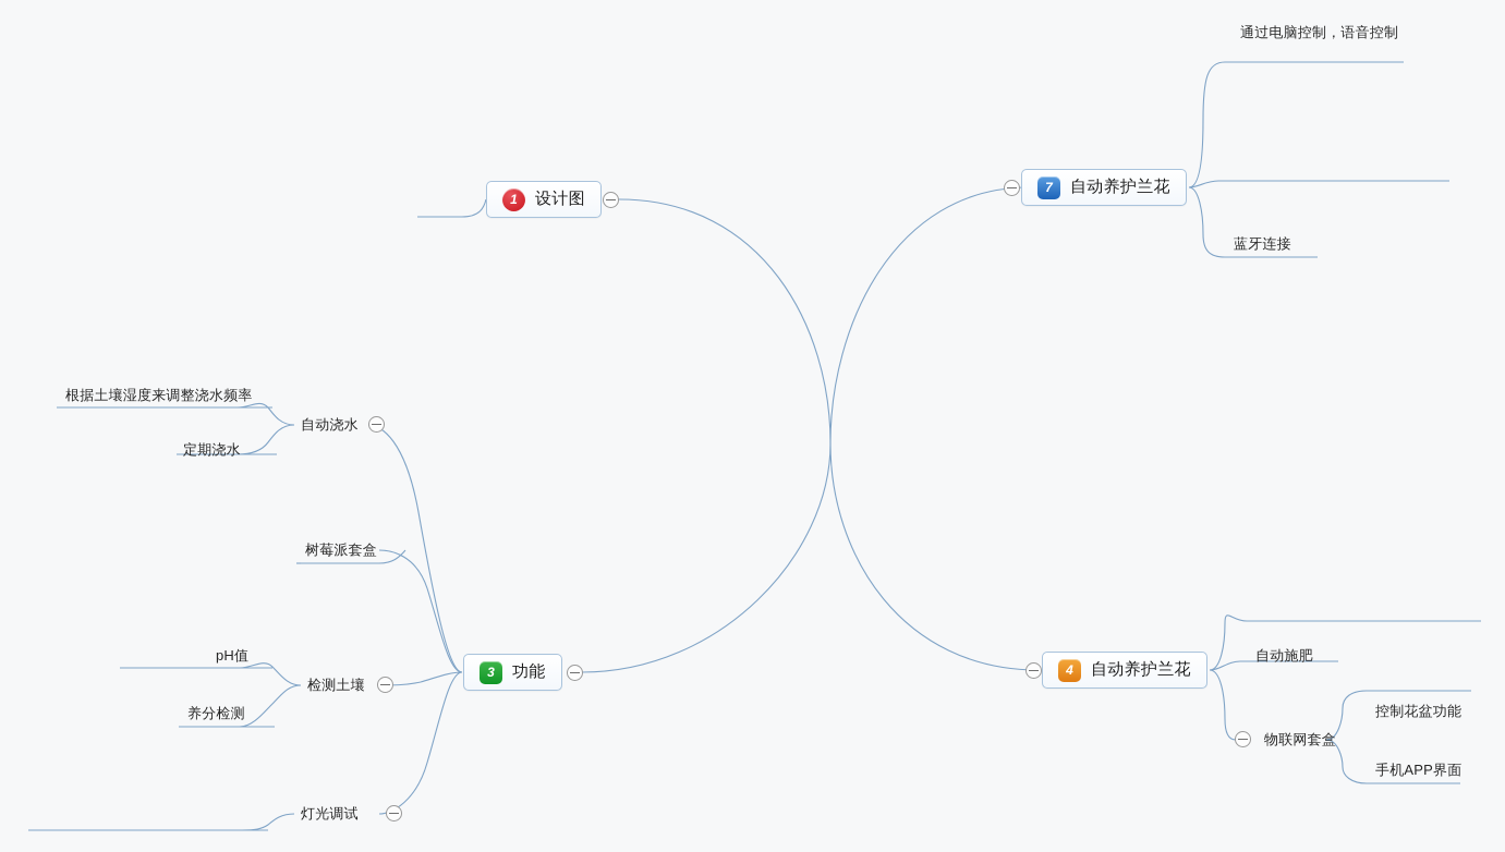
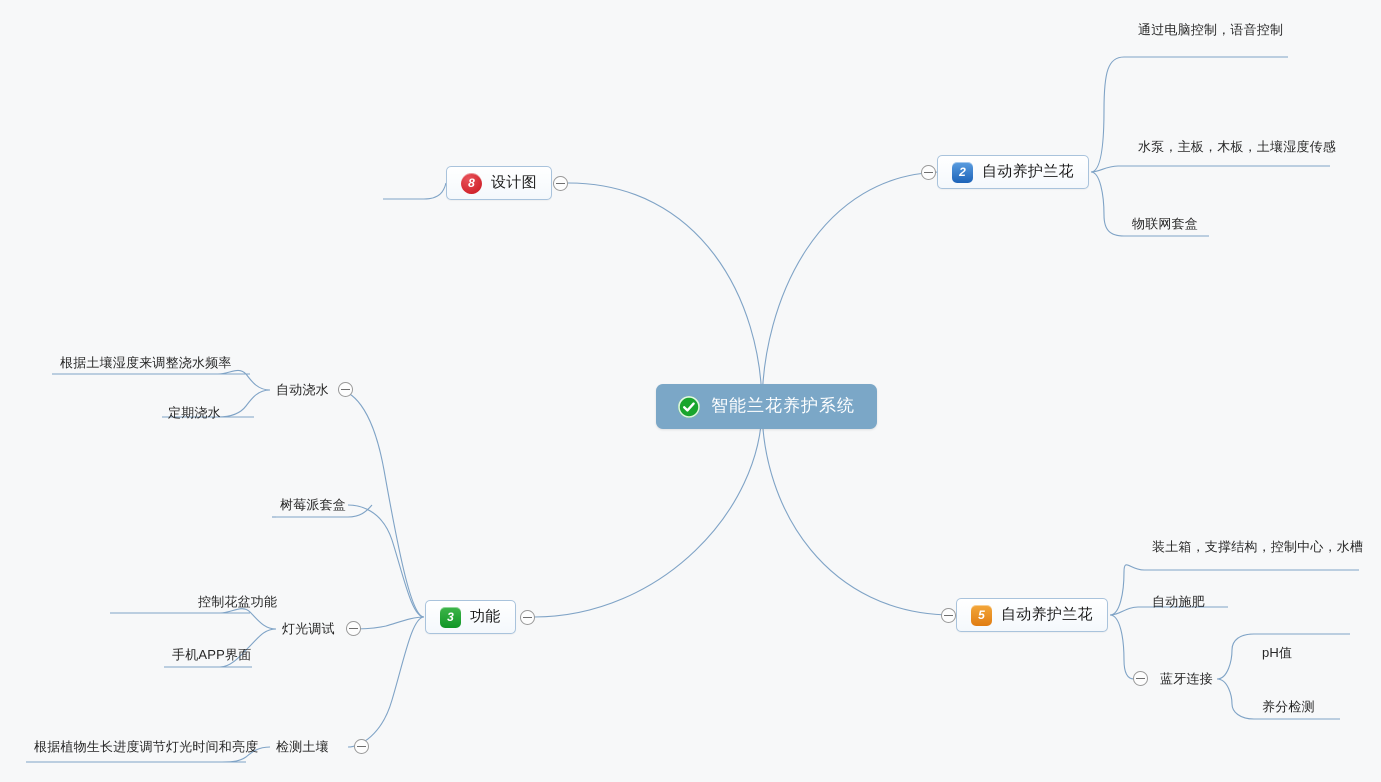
+ 智能兰花养护系统
- 1
+ 8
  设计图
- 7
+ 2
  自动养护兰花
  通过电脑控制，语音控制
+ 水泵，主板，木板，土壤湿度传感
- 蓝牙连接
+ 物联网套盒
  3
  功能
  自动浇水
  根据土壤湿度来调整浇水频率
  定期浇水
  树莓派套盒
- 检测土壤
+ 灯光调试
- pH值
+ 控制花盆功能
- 养分检测
+ 手机APP界面
- 灯光调试
+ 检测土壤
+ 根据植物生长进度调节灯光时间和亮度
- 4
+ 5
  自动养护兰花
+ 装土箱，支撑结构，控制中心，水槽
  自动施肥
- 物联网套盒
+ 蓝牙连接
- 控制花盆功能
+ pH值
- 手机APP界面
+ 养分检测
